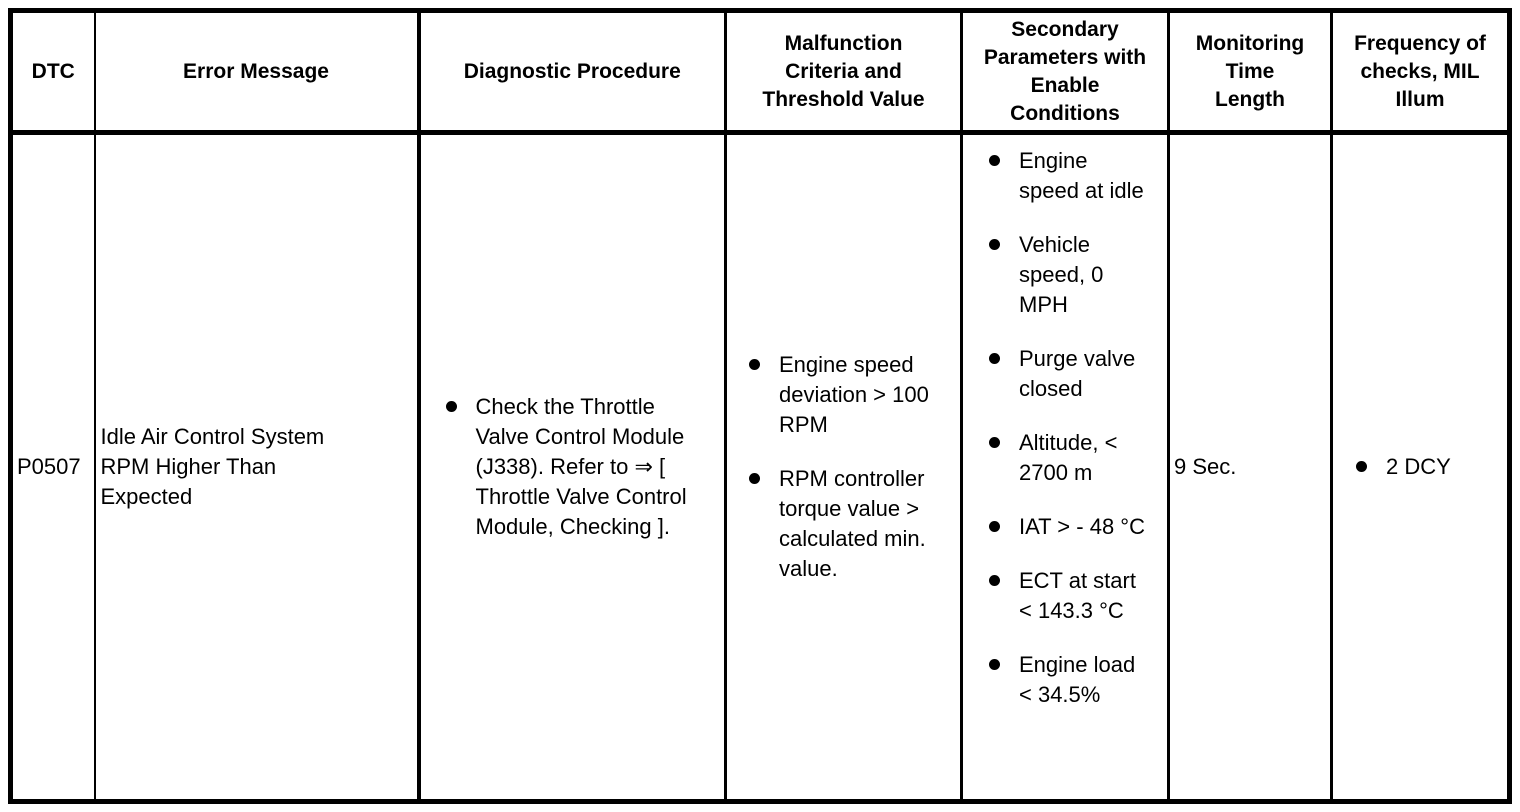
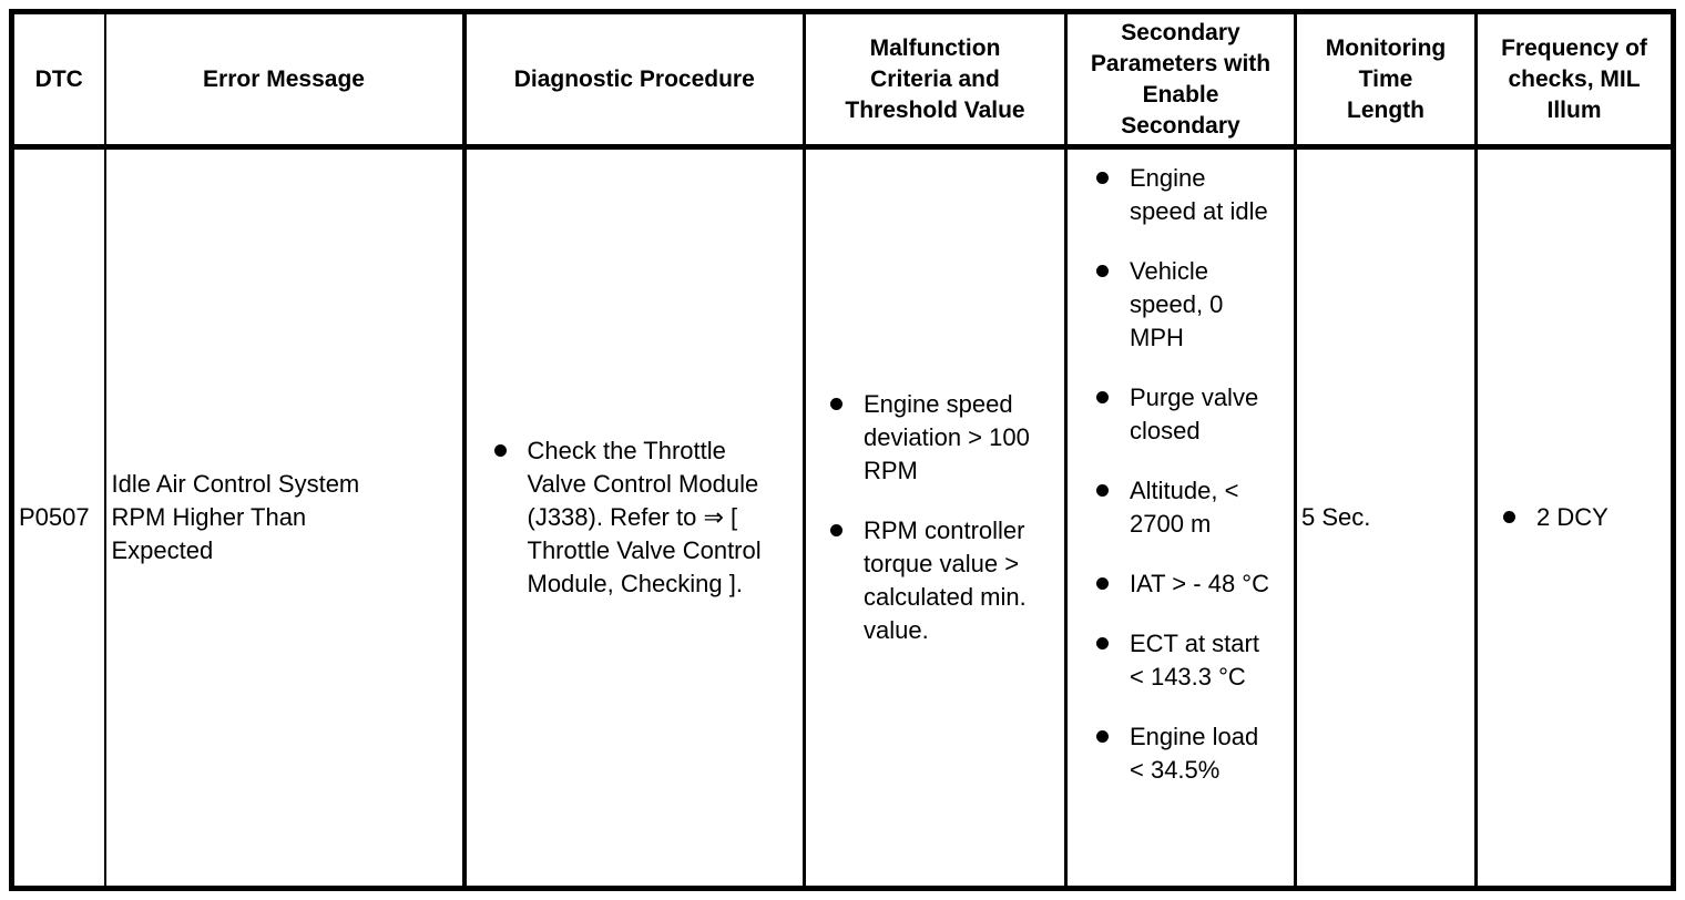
- DTC	Error Message	Diagnostic Procedure	Malfunction Criteria and Threshold Value	Secondary Parameters with Enable Conditions	Monitoring Time Length	Frequency of checks, MIL Illum
+ DTC	Error Message	Diagnostic Procedure	Malfunction Criteria and Threshold Value	Secondary Parameters with Enable Secondary	Monitoring Time Length	Frequency of checks, MIL Illum
- P0507	Idle Air Control System RPM Higher Than Expected	Check the Throttle Valve Control Module (J338). Refer to ⇒ [ Throttle Valve Control Module, Checking ].	Engine speed deviation > 100 RPM RPM controller torque value > calculated min. value.	Engine speed at idle Vehicle speed, 0 MPH Purge valve closed Altitude, < 2700 m IAT > - 48 °C ECT at start < 143.3 °C Engine load < 34.5%	9 Sec.	2 DCY
+ P0507	Idle Air Control System RPM Higher Than Expected	Check the Throttle Valve Control Module (J338). Refer to ⇒ [ Throttle Valve Control Module, Checking ].	Engine speed deviation > 100 RPM RPM controller torque value > calculated min. value.	Engine speed at idle Vehicle speed, 0 MPH Purge valve closed Altitude, < 2700 m IAT > - 48 °C ECT at start < 143.3 °C Engine load < 34.5%	5 Sec.	2 DCY
